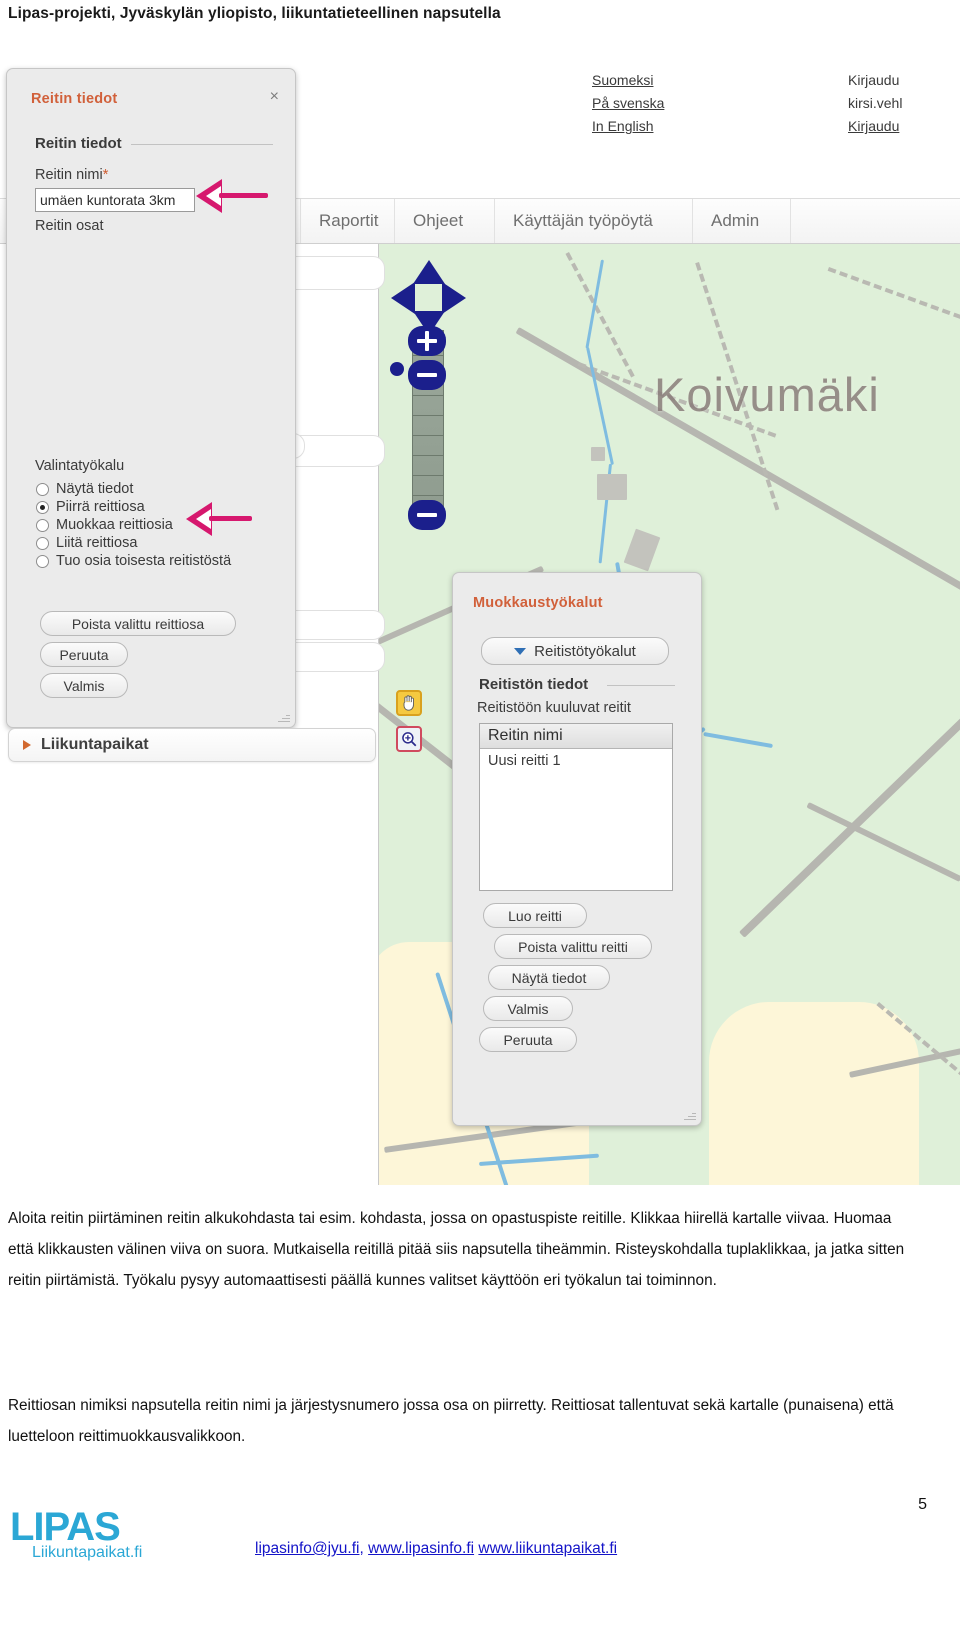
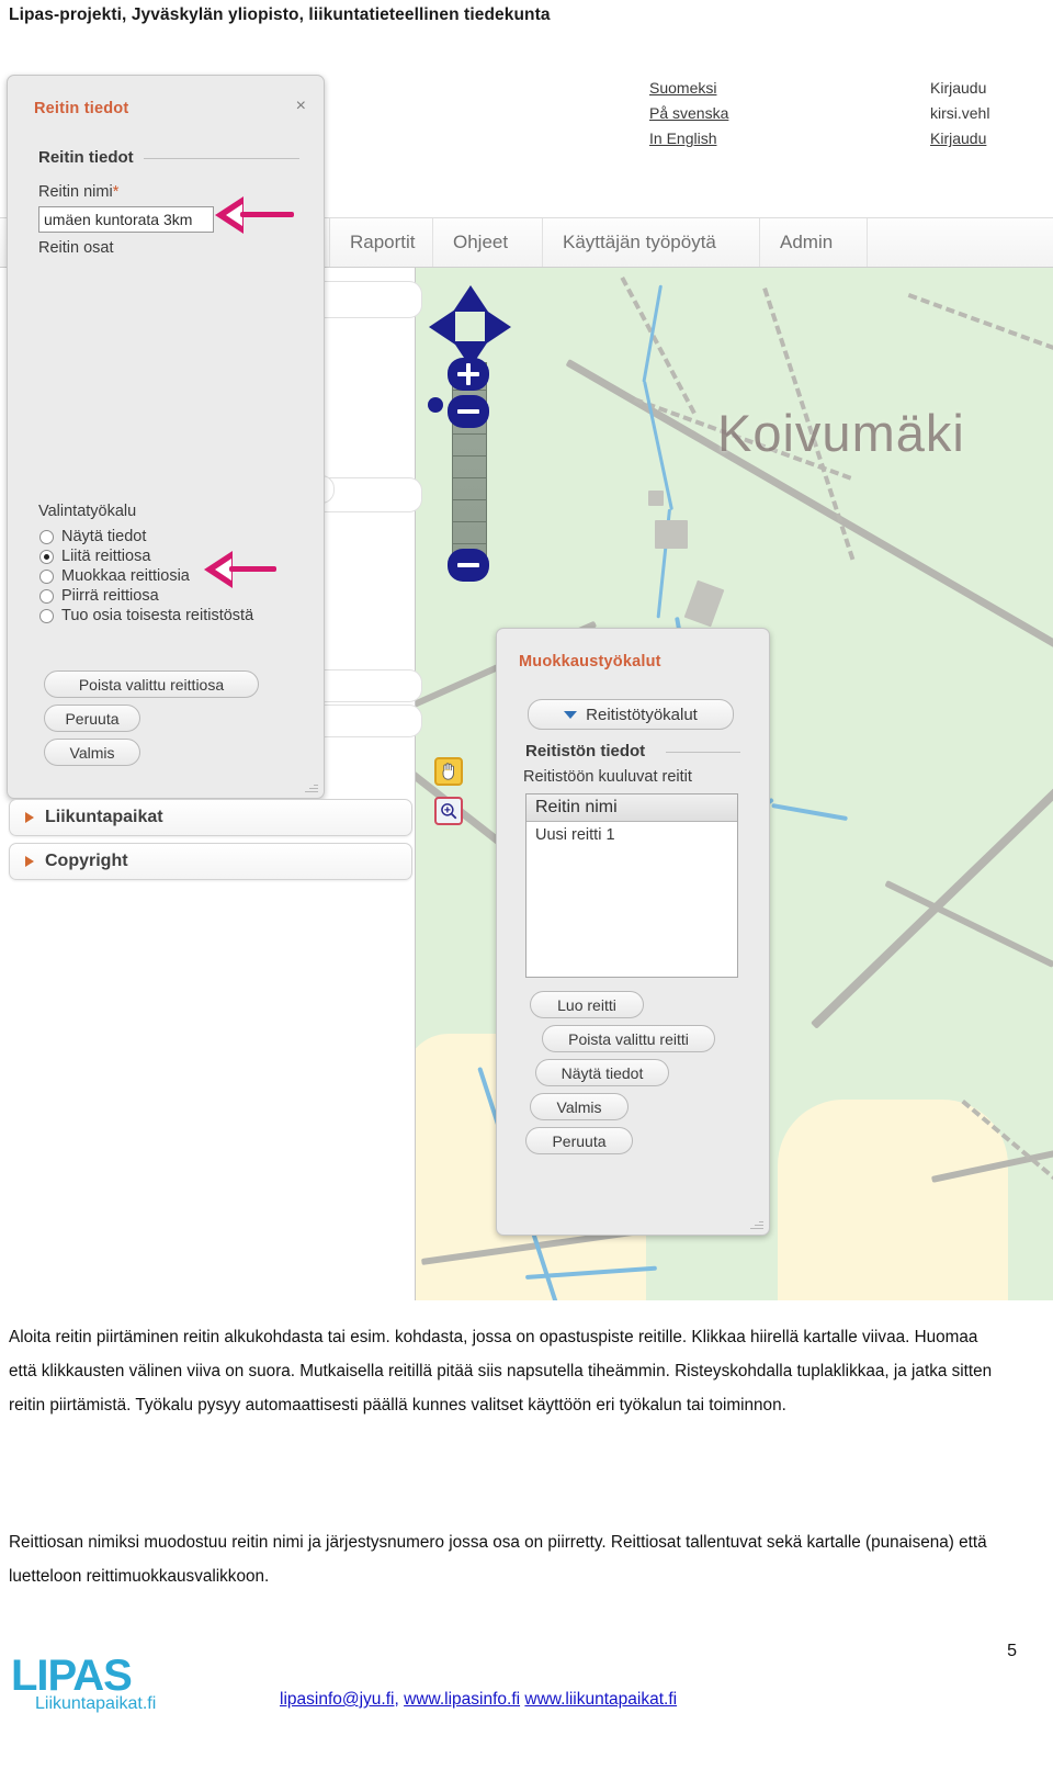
- Lipas-projekti, Jyväskylän yliopisto, liikuntatieteellinen napsutella
+ Lipas-projekti, Jyväskylän yliopisto, liikuntatieteellinen tiedekunta
  Koivumäki
  Suomeksi
  På svenska
  In English
  Kirjaudu
  kirsi.vehl
  Kirjaudu
  Raportit
  Ohjeet
  Käyttäjän työpöytä
  Admin
  Reitin tiedot
  ×
  Reitin tiedot
  Reitin nimi*
  umäen kuntorata 3km
  Reitin osat
  Valintatyökalu
  Näytä tiedot
- Piirrä reittiosa
+ Liitä reittiosa
  Muokkaa reittiosia
- Liitä reittiosa
+ Piirrä reittiosa
  Tuo osia toisesta reitistöstä
  Poista valittu reittiosa
  Peruuta
  Valmis
  Liikuntapaikat
+ Copyright
  Muokkaustyökalut
  Reitistötyökalut
  Reitistön tiedot
  Reitistöön kuuluvat reitit
  Reitin nimi
  Uusi reitti 1
  Luo reitti
  Poista valittu reitti
  Näytä tiedot
  Valmis
  Peruuta
  Aloita reitin piirtäminen reitin alkukohdasta tai esim. kohdasta, jossa on opastuspiste reitille. Klikkaa hiirellä kartalle viivaa. Huomaa että klikkausten välinen viiva on suora. Mutkaisella reitillä pitää siis napsutella tiheämmin. Risteyskohdalla tuplaklikkaa, ja jatka sitten reitin piirtämistä. Työkalu pysyy automaattisesti päällä kunnes valitset käyttöön eri työkalun tai toiminnon.
- Reittiosan nimiksi napsutella reitin nimi ja järjestysnumero jossa osa on piirretty. Reittiosat tallentuvat sekä kartalle (punaisena) että luetteloon reittimuokkausvalikkoon.
+ Reittiosan nimiksi muodostuu reitin nimi ja järjestysnumero jossa osa on piirretty. Reittiosat tallentuvat sekä kartalle (punaisena) että luetteloon reittimuokkausvalikkoon.
  5
  LIPAS
  Liikuntapaikat.fi
  lipasinfo@jyu.fi, www.lipasinfo.fi www.liikuntapaikat.fi
